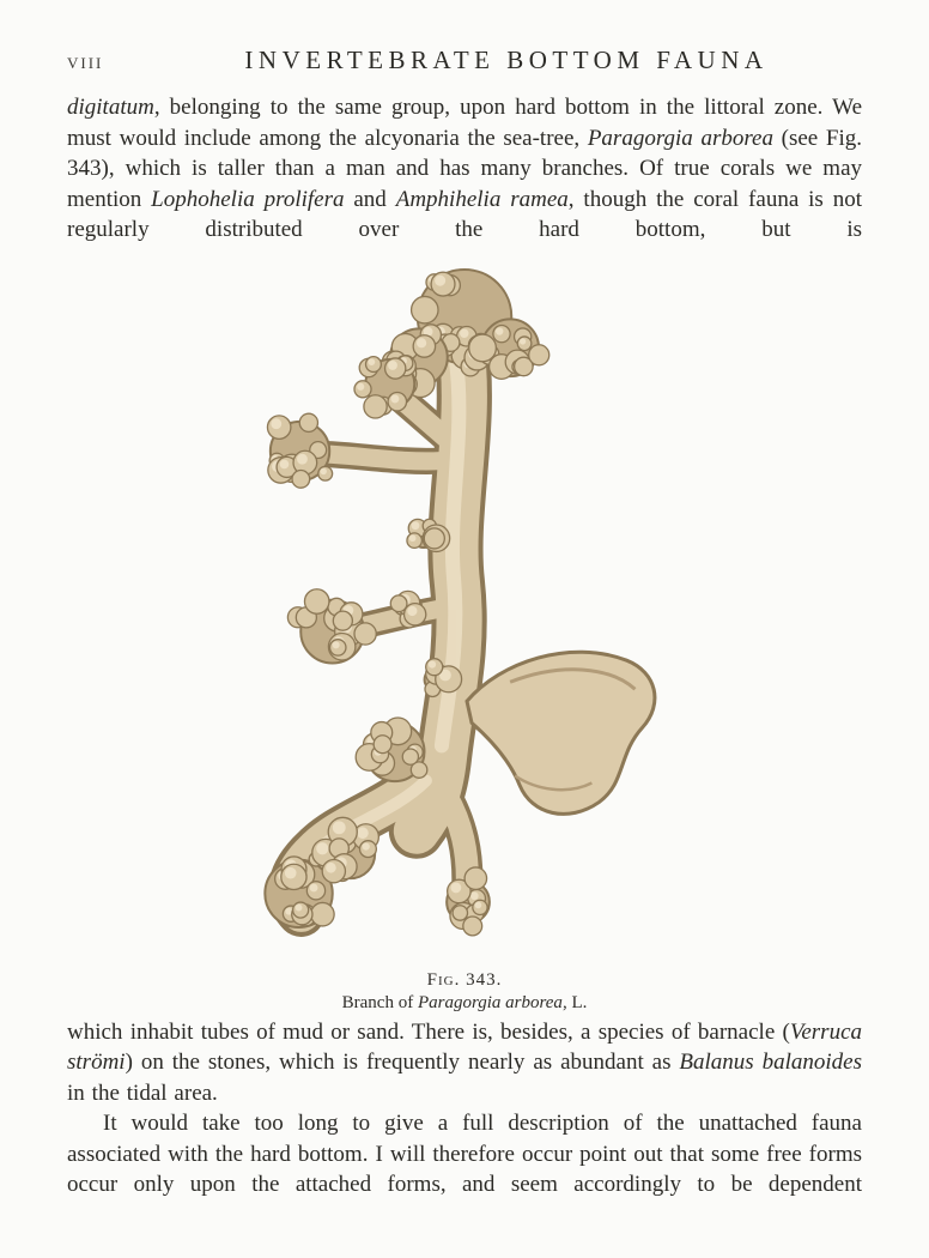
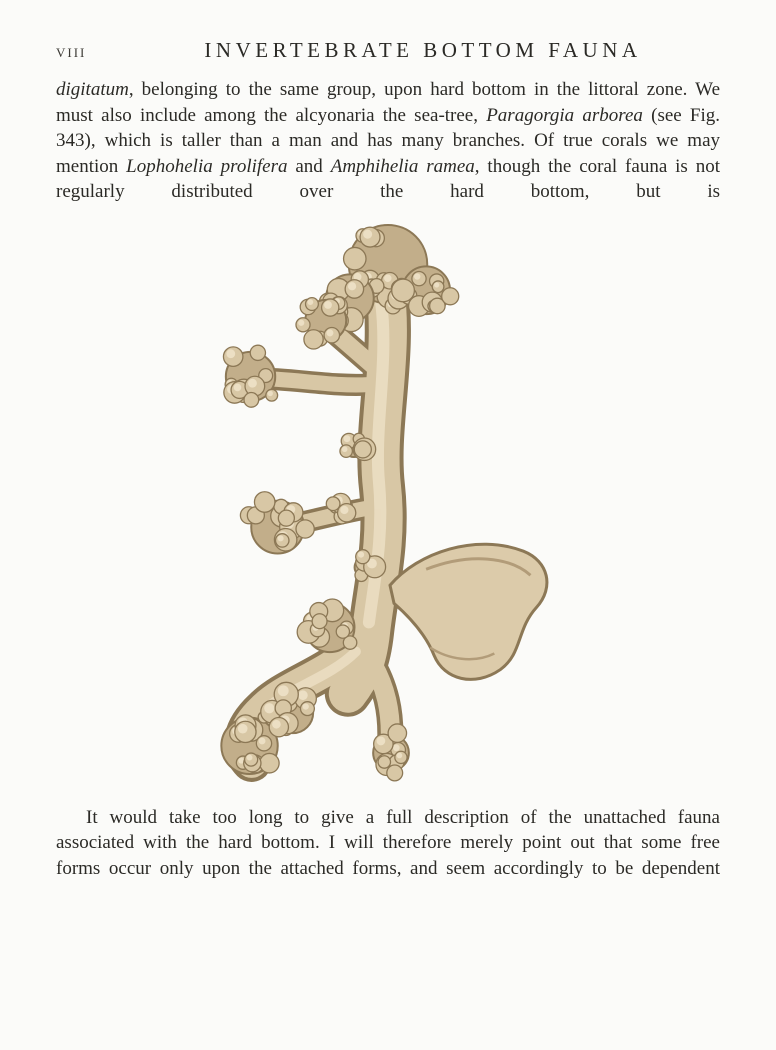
  VIII
  INVERTEBRATE BOTTOM FAUNA
- digitatum, belonging to the same group, upon hard bottom in the littoral zone. We must would include among the alcyonaria the sea-tree, Paragorgia arborea (see Fig. 343), which is taller than a man and has many branches. Of true corals we may mention Lophohelia prolifera and Amphihelia ramea, though the coral fauna is not regularly distributed over the hard bottom, but is
+ digitatum, belonging to the same group, upon hard bottom in the littoral zone. We must also include among the alcyonaria the sea-tree, Paragorgia arborea (see Fig. 343), which is taller than a man and has many branches. Of true corals we may mention Lophohelia prolifera and Amphihelia ramea, though the coral fauna is not regularly distributed over the hard bottom, but is
- Fig. 343.
- Branch of Paragorgia arborea, L.
- which inhabit tubes of mud or sand. There is, besides, a species of barnacle (Verruca strömi) on the stones, which is frequently nearly as abundant as Balanus balanoides in the tidal area.
- It would take too long to give a full description of the unattached fauna associated with the hard bottom. I will therefore occur point out that some free forms occur only upon the attached forms, and seem accordingly to be dependent
+ It would take too long to give a full description of the unattached fauna associated with the hard bottom. I will therefore merely point out that some free forms occur only upon the attached forms, and seem accordingly to be dependent
